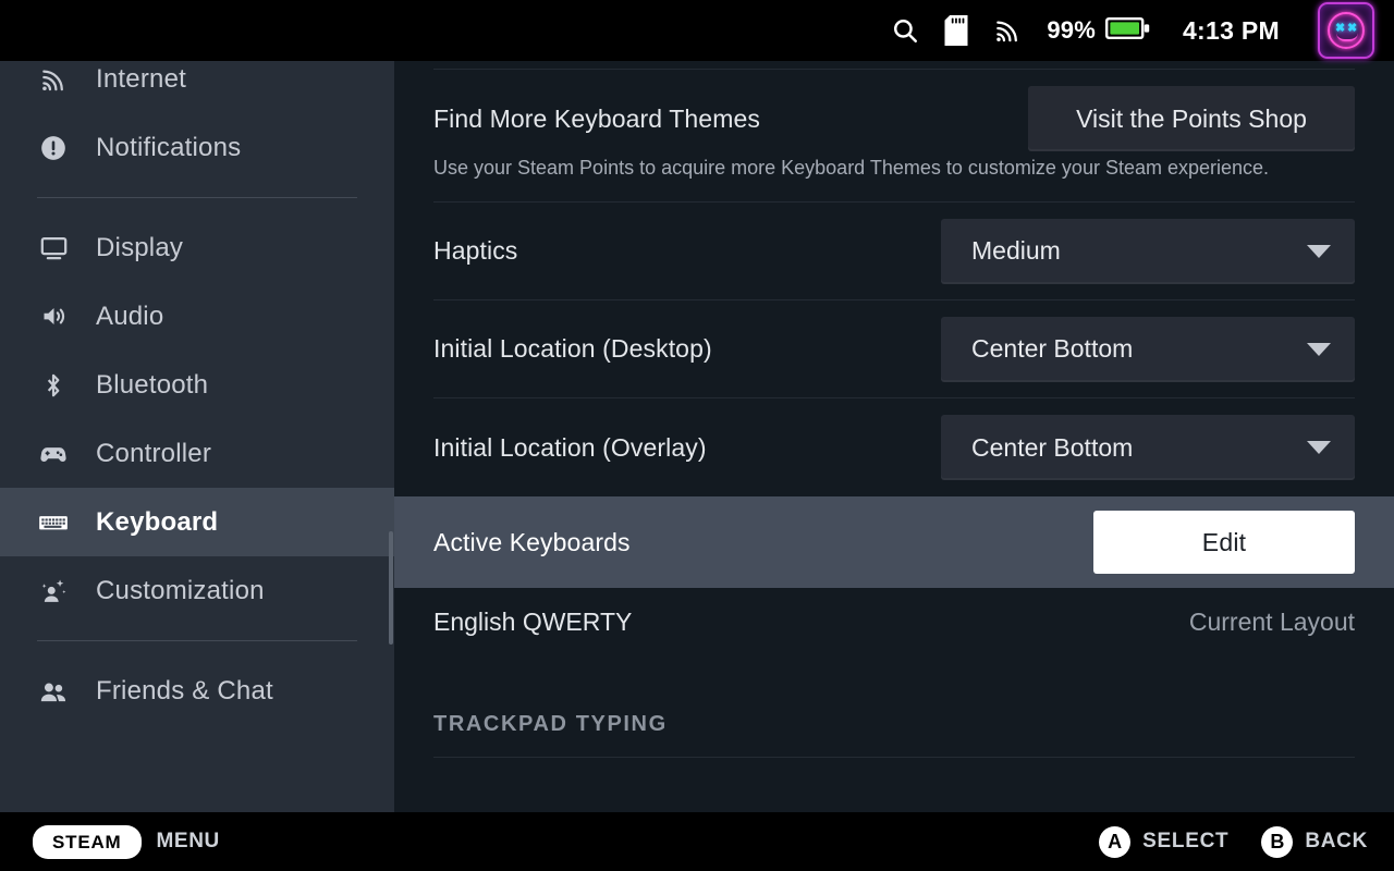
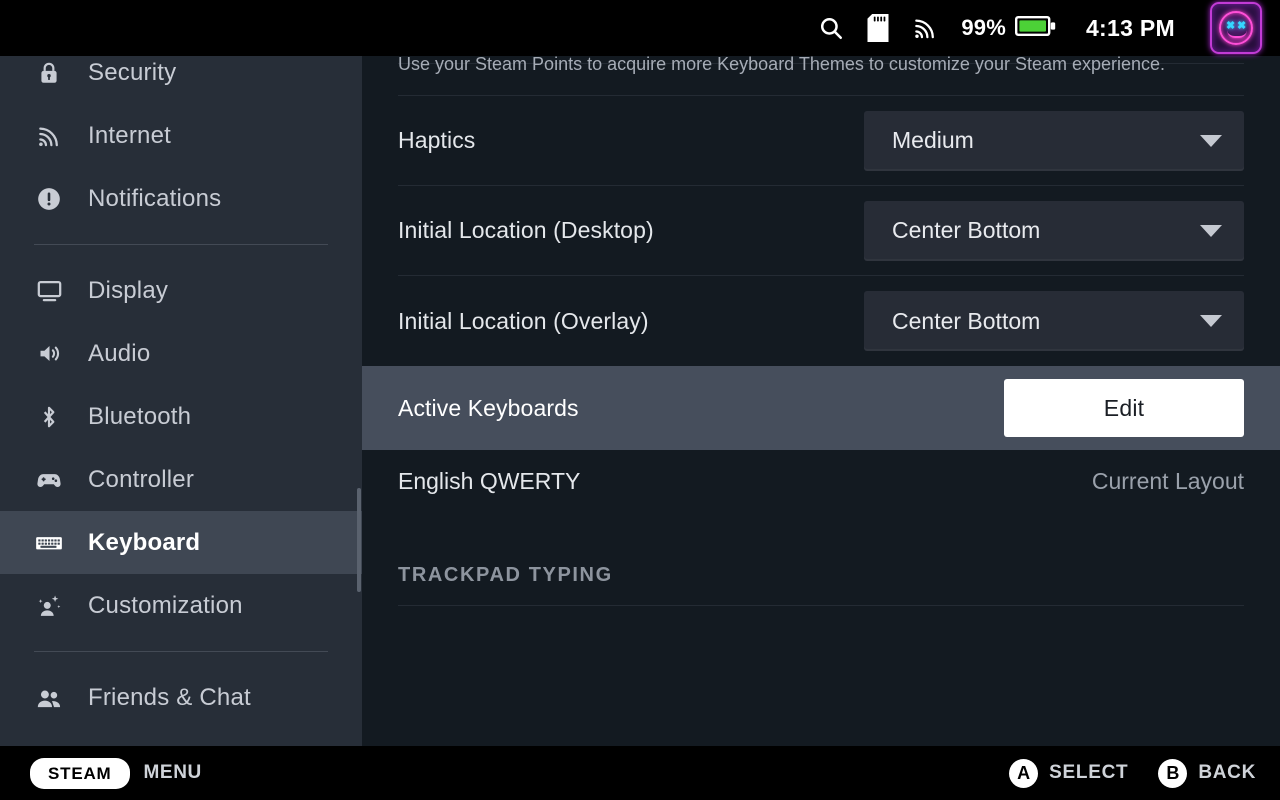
+ Security
  Internet
  Notifications
  Display
  Audio
  Bluetooth
  Controller
  Keyboard
  Customization
  Friends & Chat
- Find More Keyboard Themes
- Visit the Points Shop
  Use your Steam Points to acquire more Keyboard Themes to customize your Steam experience.
  Haptics
  Medium
  Initial Location (Desktop)
  Center Bottom
  Initial Location (Overlay)
  Center Bottom
  Active Keyboards
  Edit
  English QWERTY
  Current Layout
  TRACKPAD TYPING
  99%
  4:13 PM
  ✖
  ✖
  STEAM
  MENU
  A
  SELECT
  B
  BACK
